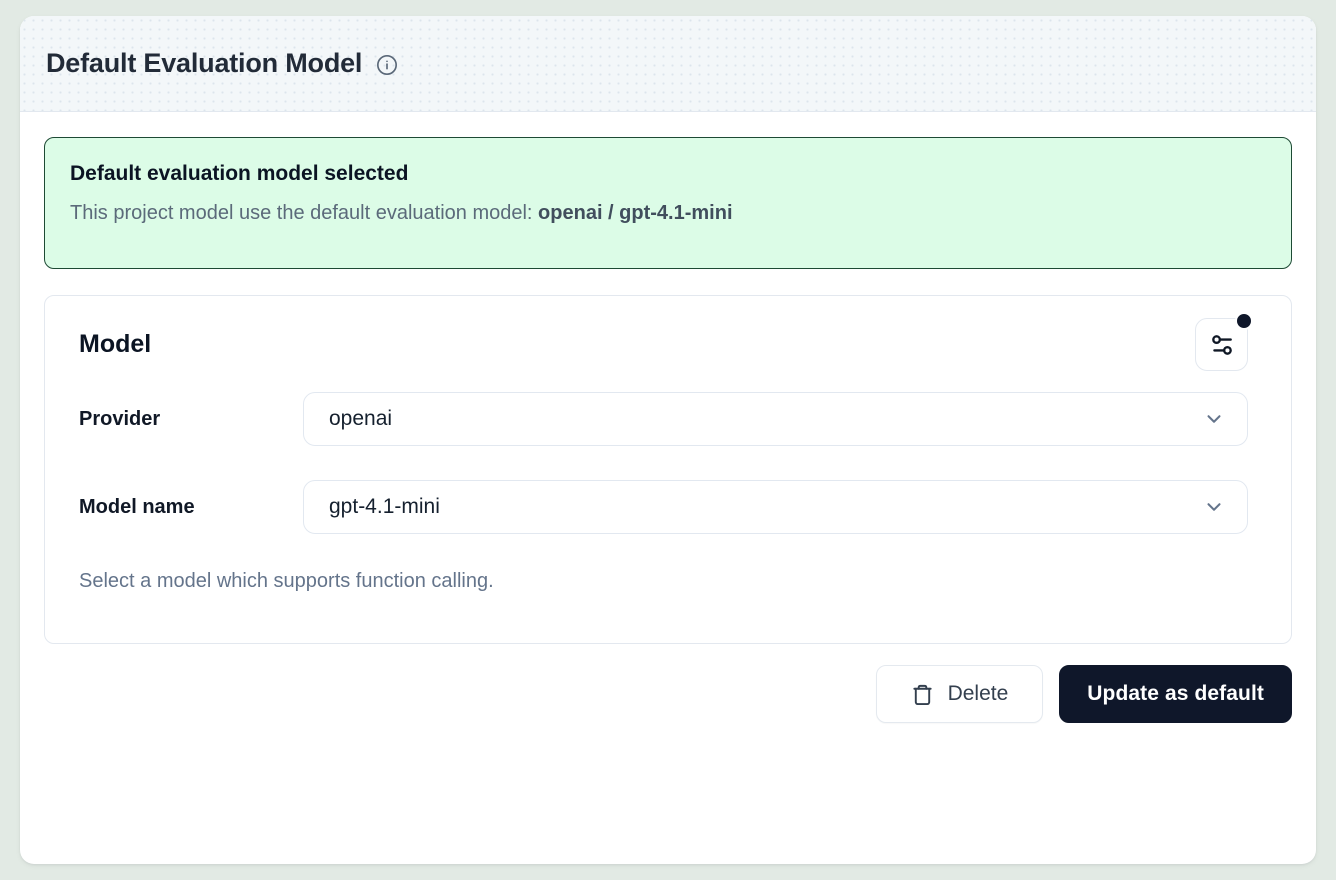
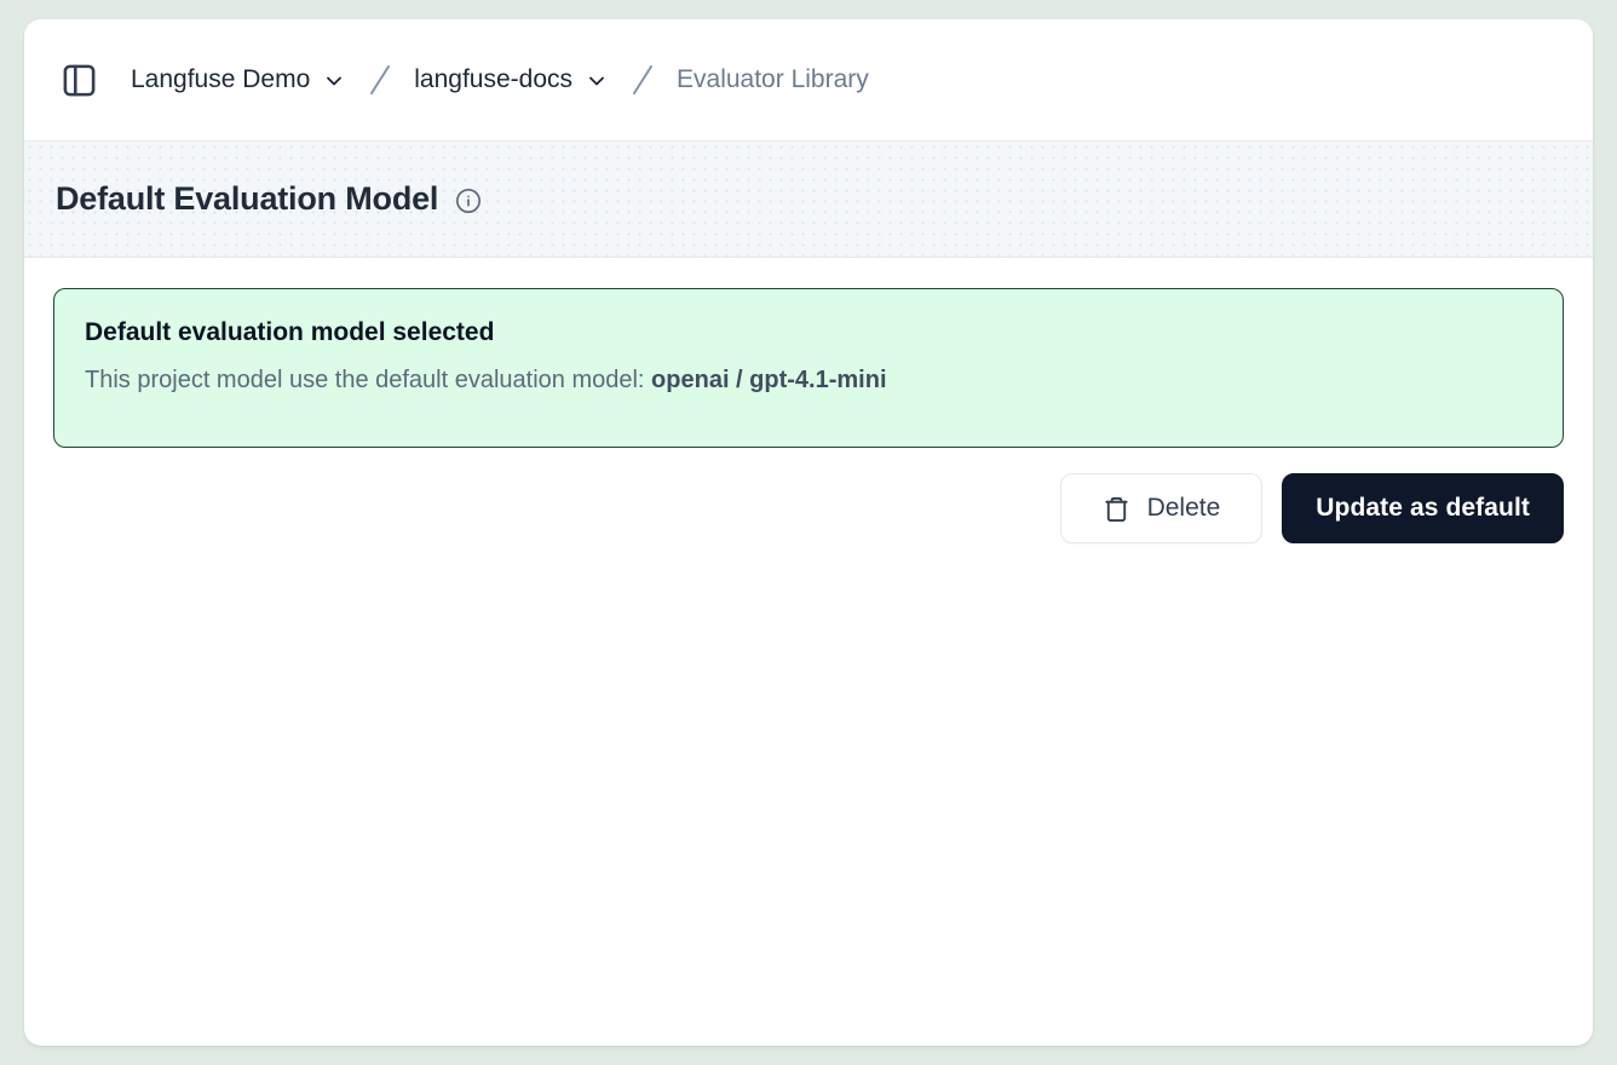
+ Langfuse Demo
+ langfuse-docs
+ Evaluator Library
  Default Evaluation Model
  Default evaluation model selected
  This project model use the default evaluation model: openai / gpt-4.1-mini
- Model
- Provider
- openai
- Model name
- gpt-4.1-mini
- Select a model which supports function calling.
  Delete
  Update as default
